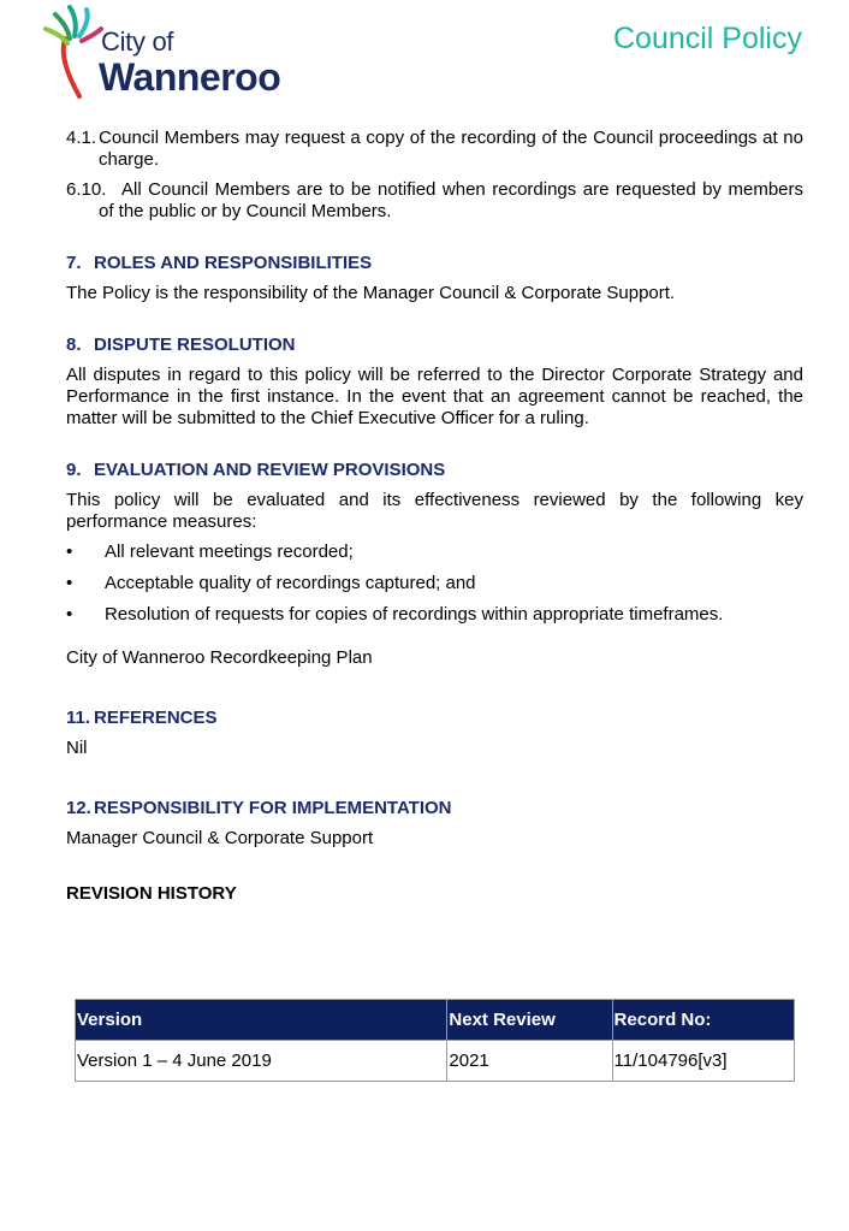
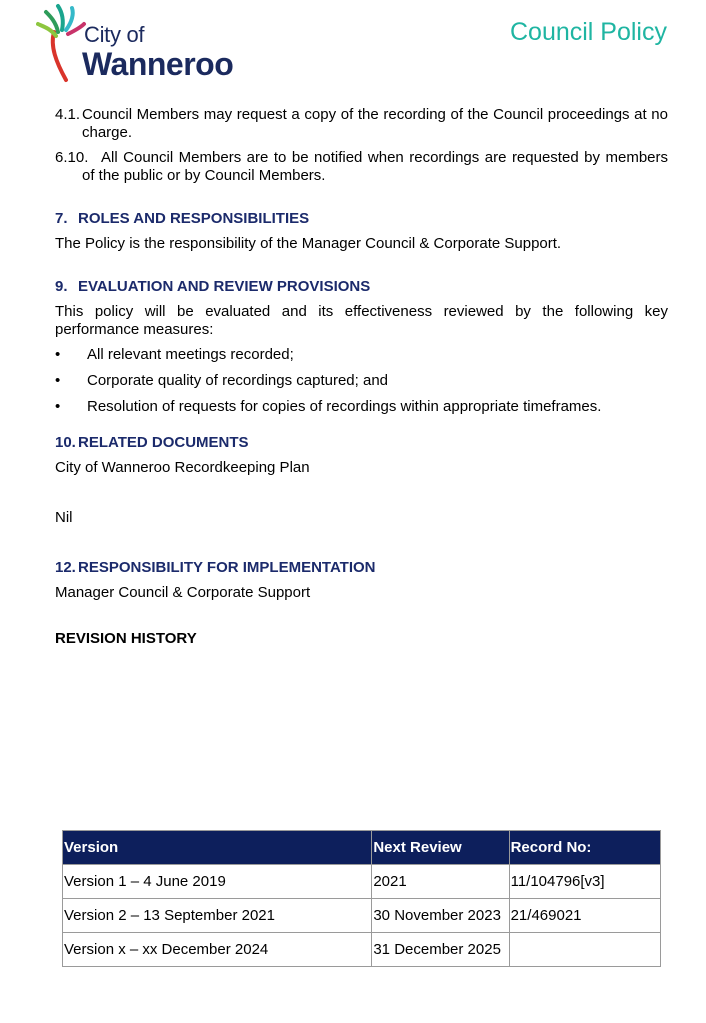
  City of
  Wanneroo
  Council Policy
  4.1.
  Council Members may request a copy of the recording of the Council proceedings at no charge.
  6.10.
  All Council Members are to be notified when recordings are requested by members of the public or by Council Members.
  7.
  ROLES AND RESPONSIBILITIES
  The Policy is the responsibility of the Manager Council & Corporate Support.
- 8.
- DISPUTE RESOLUTION
- All disputes in regard to this policy will be referred to the Director Corporate Strategy and Performance in the first instance. In the event that an agreement cannot be reached, the matter will be submitted to the Chief Executive Officer for a ruling.
  9.
  EVALUATION AND REVIEW PROVISIONS
  This policy will be evaluated and its effectiveness reviewed by the following key performance measures:
  •
  All relevant meetings recorded;
  •
- Acceptable quality of recordings captured; and
+ Corporate quality of recordings captured; and
  •
  Resolution of requests for copies of recordings within appropriate timeframes.
+ 10.
+ RELATED DOCUMENTS
  City of Wanneroo Recordkeeping Plan
- 11.
- REFERENCES
  Nil
  12.
  RESPONSIBILITY FOR IMPLEMENTATION
  Manager Council & Corporate Support
  REVISION HISTORY
  Version	Next Review	Record No:
  Version 1 – 4 June 2019	2021	11/104796[v3]
+ Version 2 – 13 September 2021	30 November 2023	21/469021
+ Version x – xx December 2024	31 December 2025
